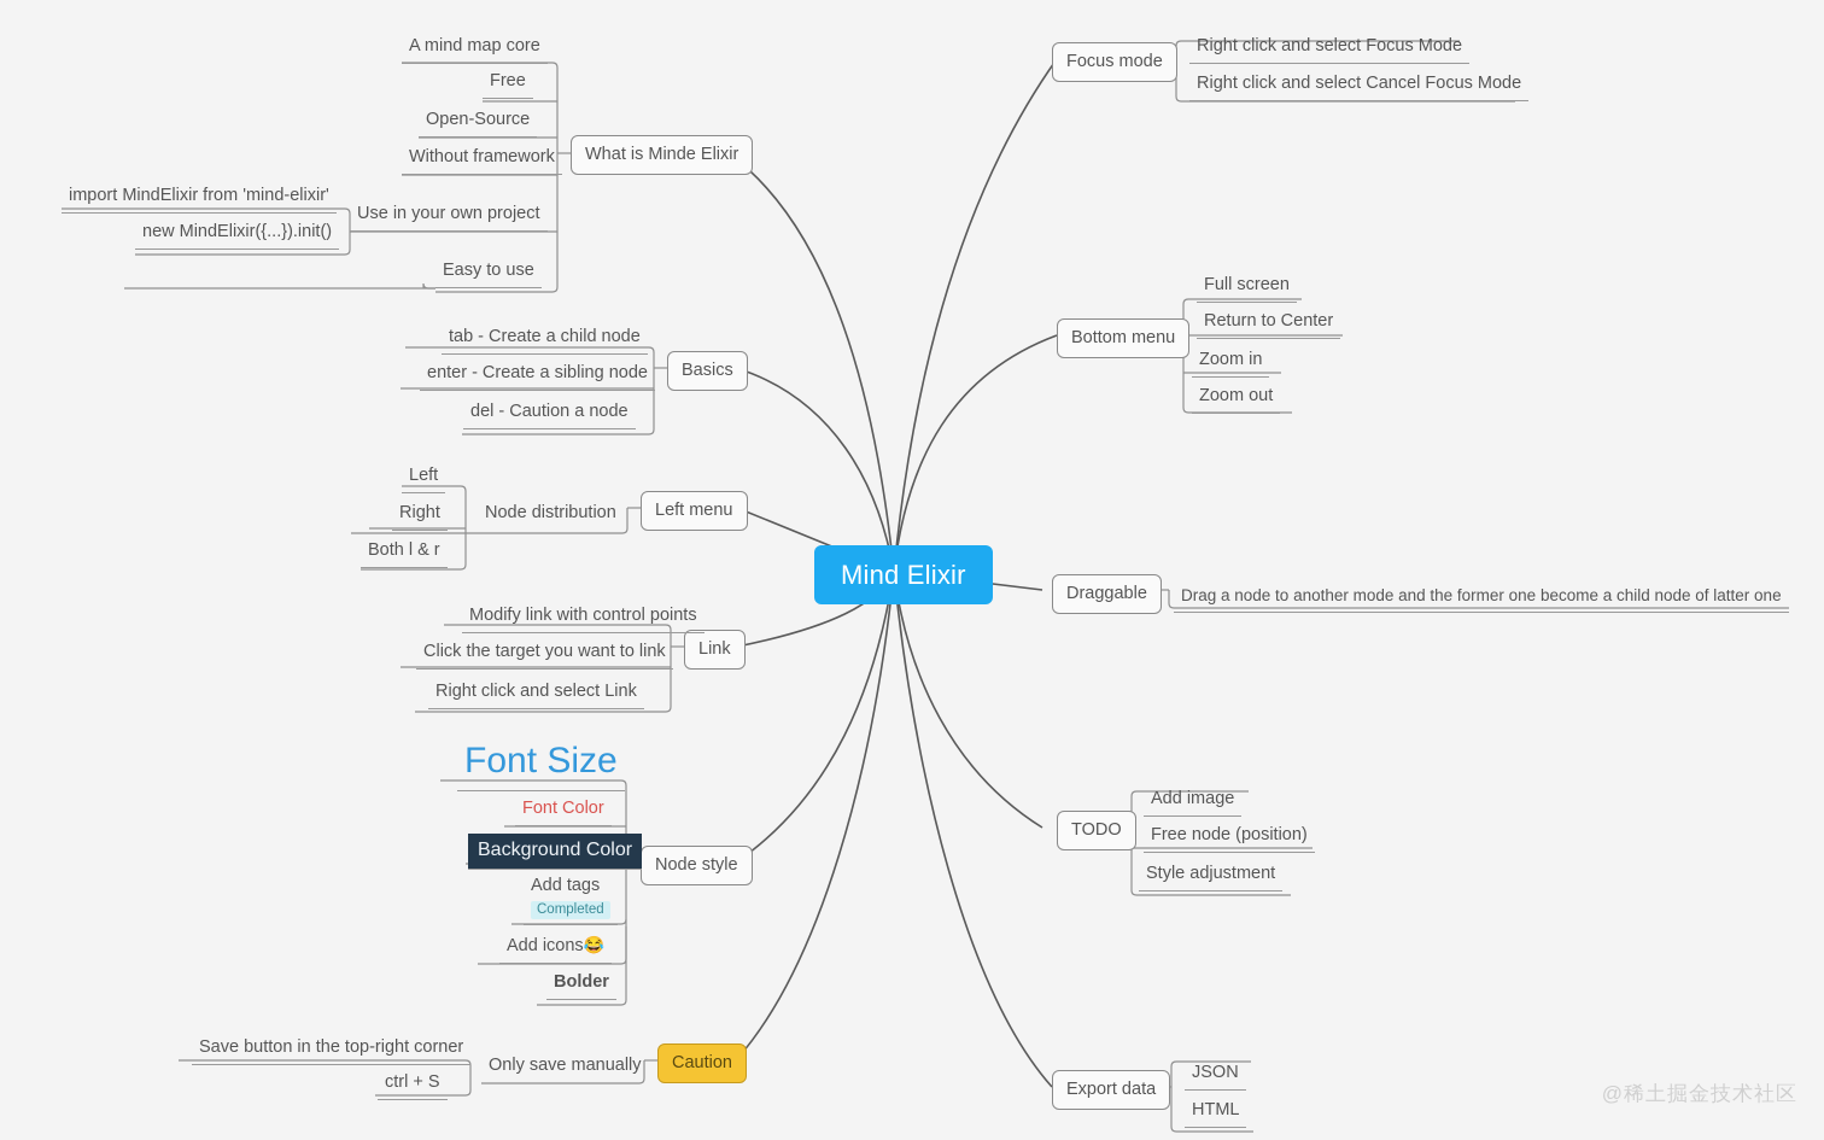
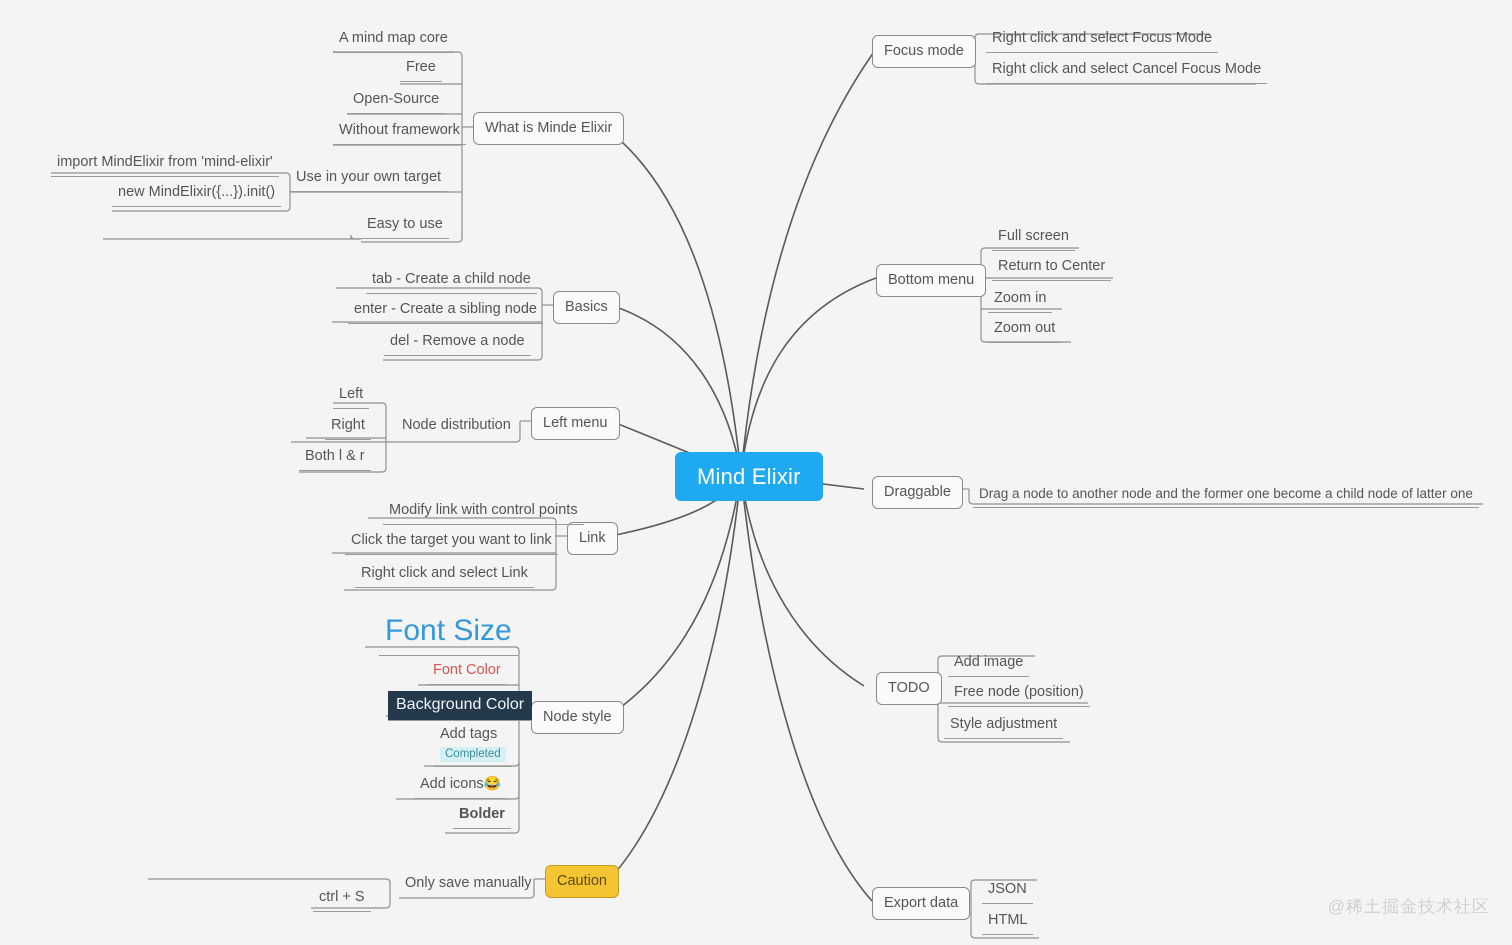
  Mind Elixir
  What is Minde Elixir
  A mind map core
  Free
  Open-Source
  Without framework
- Use in your own project
+ Use in your own target
  Easy to use
  import MindElixir from 'mind-elixir'
  new MindElixir({...}).init()
  Basics
  tab - Create a child node
  enter - Create a sibling node
- del - Caution a node
+ del - Remove a node
  Left menu
  Node distribution
  Left
  Right
  Both l & r
  Link
  Modify link with control points
  Click the target you want to link
  Right click and select Link
  Node style
  Font Size
  Font Color
  Background Color
  Add tags
  Completed
  Add icons😂
  Bolder
  Caution
  Only save manually
- Save button in the top-right corner
  ctrl + S
  Focus mode
  Right click and select Focus Mode
  Right click and select Cancel Focus Mode
  Bottom menu
  Full screen
  Return to Center
  Zoom in
  Zoom out
  Draggable
- Drag a node to another mode and the former one become a child node of latter one
+ Drag a node to another node and the former one become a child node of latter one
  TODO
  Add image
  Free node (position)
  Style adjustment
  Export data
  JSON
  HTML
  @稀土掘金技术社区
